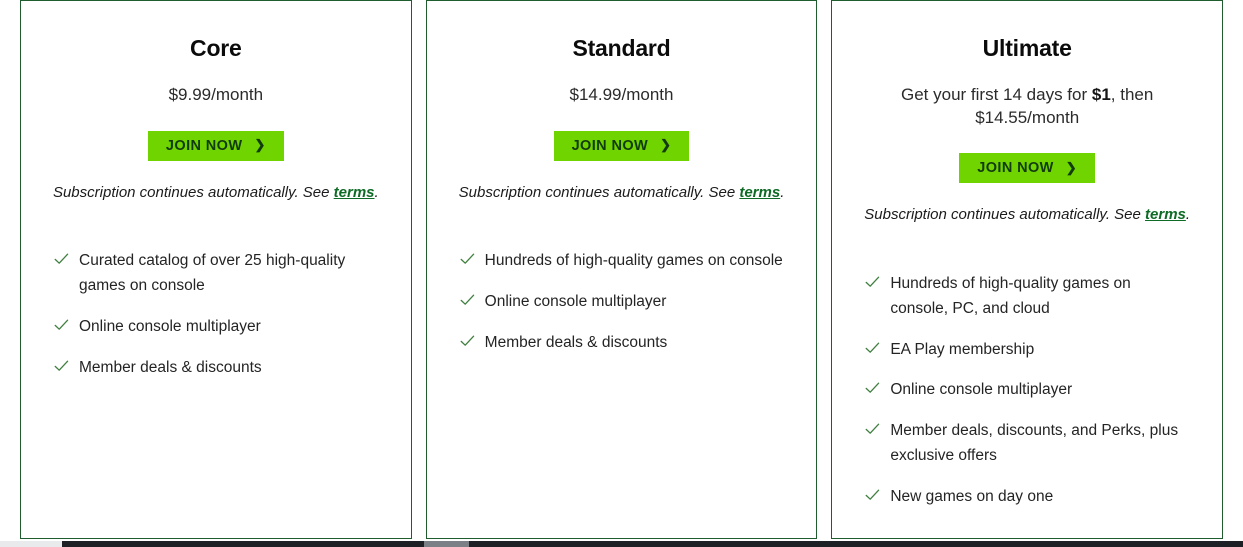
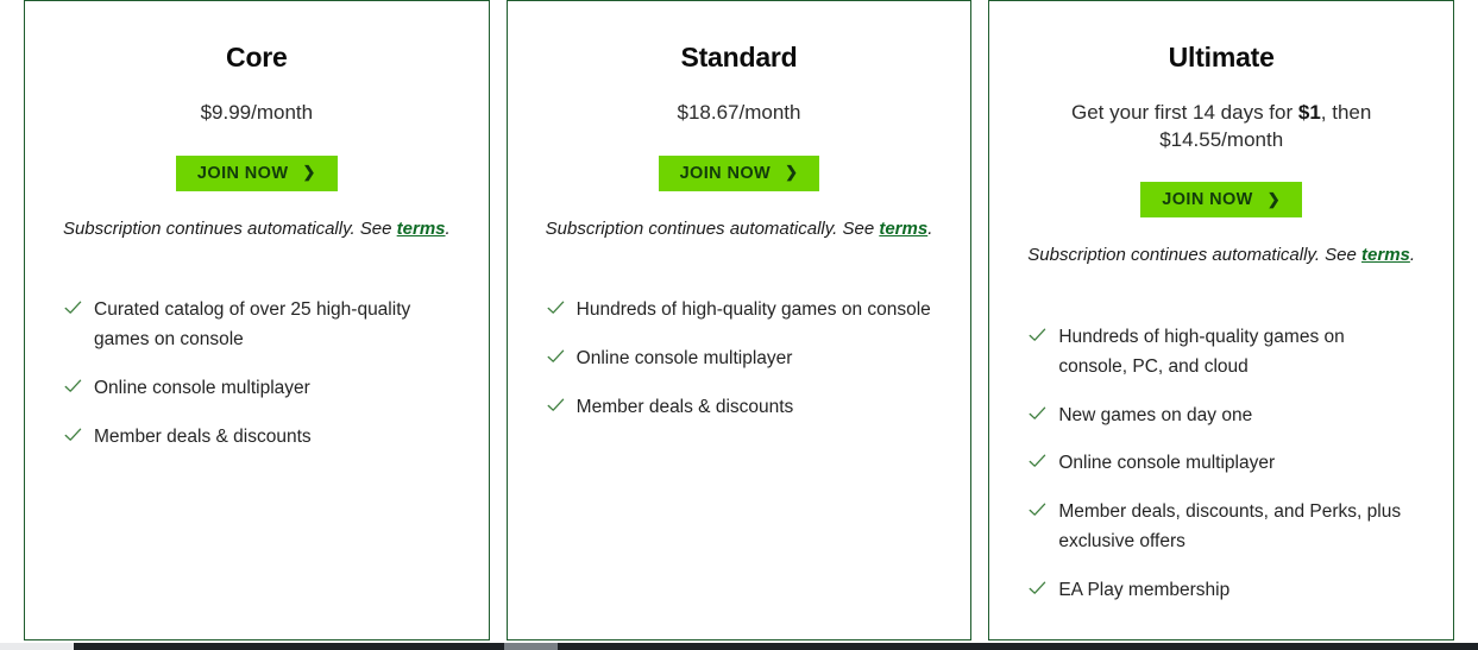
  Core
  $9.99/month
  JOIN NOW
  ❯
  Subscription continues automatically. See terms.
  Curated catalog of over 25 high-quality games on console
  Online console multiplayer
  Member deals & discounts
  Standard
- $14.99/month
+ $18.67/month
  JOIN NOW
  ❯
  Subscription continues automatically. See terms.
  Hundreds of high-quality games on console
  Online console multiplayer
  Member deals & discounts
  Ultimate
  Get your first 14 days for $1, then $14.55/month
  JOIN NOW
  ❯
  Subscription continues automatically. See terms.
  Hundreds of high-quality games on console, PC, and cloud
- EA Play membership
+ New games on day one
  Online console multiplayer
  Member deals, discounts, and Perks, plus exclusive offers
- New games on day one
+ EA Play membership
